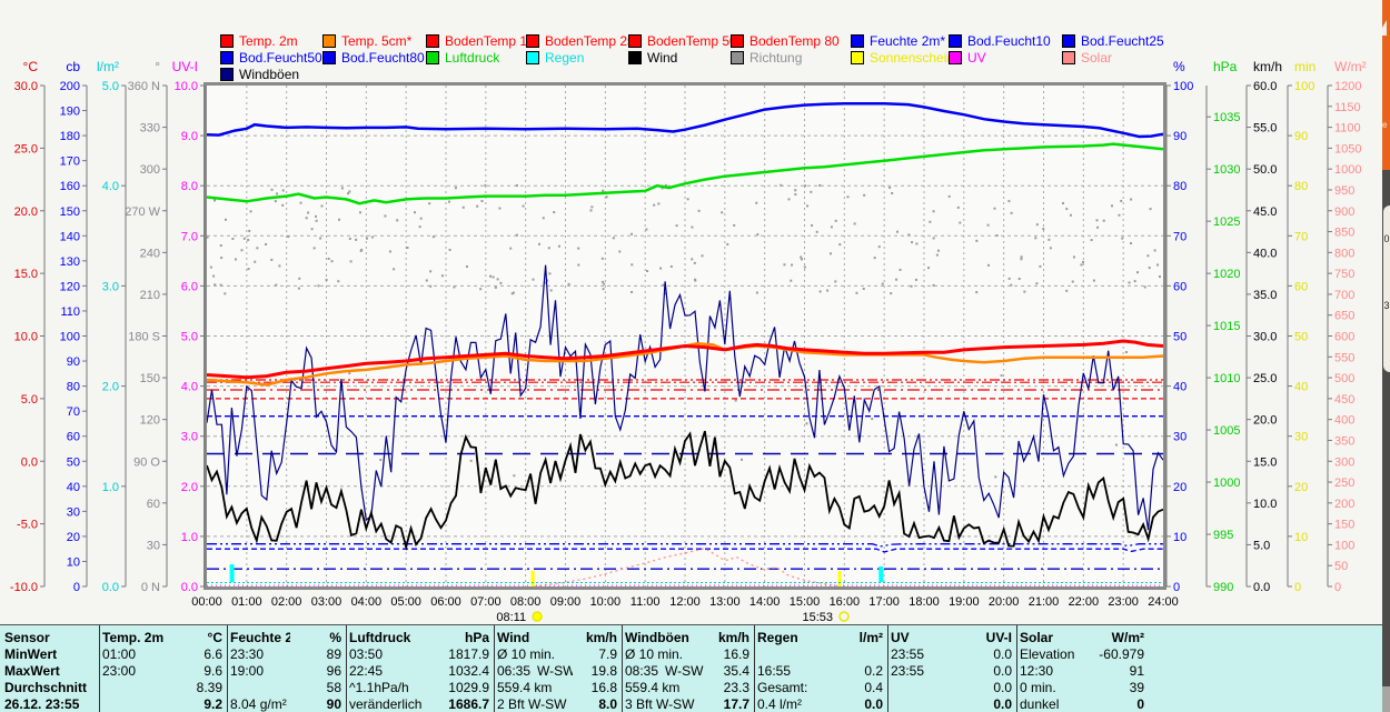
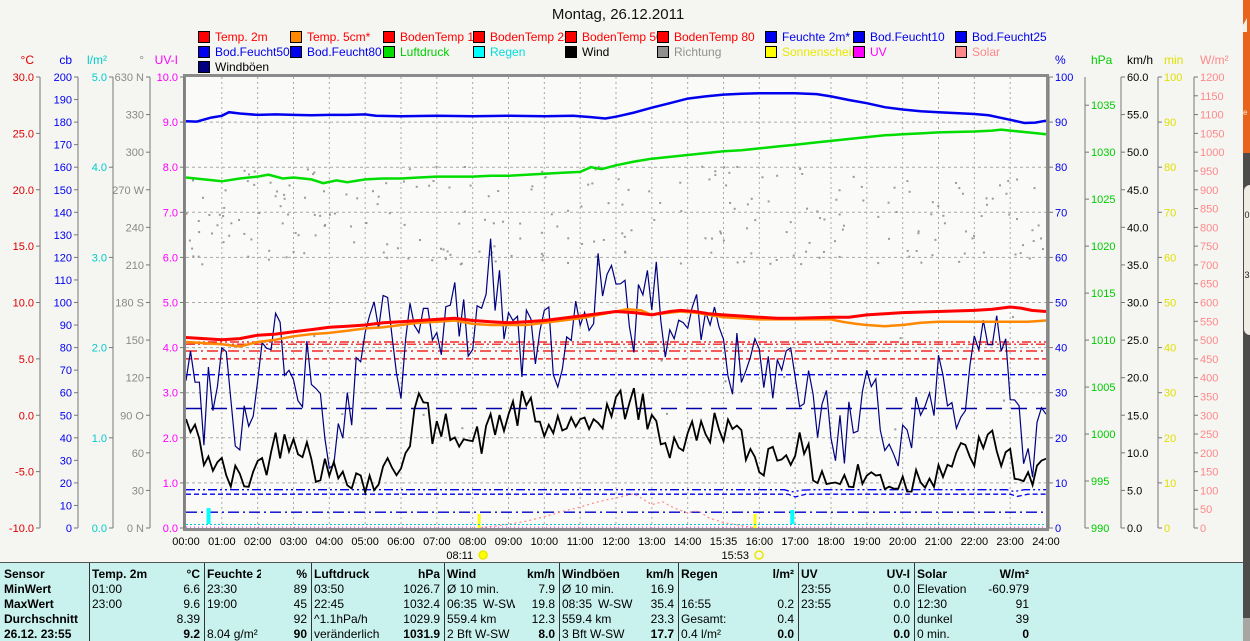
+ Montag, 26.12.2011
  Temp. 2m
  Temp. 5cm*
  BodenTemp 1
  BodenTemp 2
  BodenTemp 5
  BodenTemp 80
  Feuchte 2m*
  Bod.Feucht10
  Bod.Feucht25
  Bod.Feucht50
  Bod.Feucht80
  Luftdruck
  Regen
  Wind
  Richtung
  Sonnenschei
  UV
  Solar
  Windböen
  °C
  30.0
  25.0
  20.0
  15.0
  10.0
  5.0
  0.0
  -5.0
  -10.0
  cb
  200
  190
  180
  170
  160
  150
  140
  130
  120
  110
  100
  90
  80
  70
  60
  50
  40
  30
  20
  10
  0
  l/m²
  5.0
  4.0
  3.0
  2.0
  1.0
  0.0
  °
- 360 N
+ 630 N
  330
  300
  270 W
  240
  210
  180 S
  150
  120
  90 O
  60
  30
  0 N
  UV-I
  10.0
  9.0
  8.0
  7.0
  6.0
  5.0
  4.0
  3.0
  2.0
  1.0
  0.0
  %
  100
  90
  80
  70
  60
  50
  40
  30
  20
  10
  0
  hPa
  1035
  1030
  1025
  1020
  1015
  1010
  1005
  1000
  995
  990
  km/h
  60.0
  55.0
  50.0
  45.0
  40.0
  35.0
  30.0
  25.0
  20.0
  15.0
  10.0
  5.0
  0.0
  min
  100
  90
  80
  70
  60
  50
  40
  30
  20
  10
  0
  W/m²
  1200
  1150
  1100
  1050
  1000
  950
  900
  850
  800
  750
  700
  650
  600
  550
  500
  450
  400
  350
  300
  250
  200
  150
  100
  50
  0
  00:00
  01:00
  02:00
  03:00
  04:00
  05:00
  06:00
  07:00
  08:00
  09:00
  10:00
  11:00
  12:00
  13:00
  14:00
- 15:00
+ 15:35
  16:00
  17:00
  18:00
  19:00
  20:00
  21:00
  22:00
  23:00
  24:00
  08:11
  15:53
  Sensor
  MinWert
  MaxWert
  Durchschnitt
  26.12. 23:55
  Temp. 2m
  °C
  01:00
  6.6
  23:00
  9.6
  8.39
  9.2
  Feuchte 2
  %
  23:30
  89
  19:00
- 96
+ 45
- 58
+ 92
  8.04 g/m²
  90
  Luftdruck
  hPa
  03:50
- 1817.9
+ 1026.7
  22:45
  1032.4
  ^1.1hPa/h
  1029.9
  veränderlich
- 1686.7
+ 1031.9
  Wind
  km/h
  Ø 10 min.
  7.9
  06:35 W-SW
  19.8
  559.4 km
- 16.8
+ 12.3
  2 Bft W-SW
  8.0
  Windböen
  km/h
  Ø 10 min.
  16.9
  08:35 W-SW
  35.4
  559.4 km
  23.3
  3 Bft W-SW
  17.7
  Regen
  l/m²
  16:55
  0.2
  Gesamt:
  0.4
  0.4 l/m²
  0.0
  UV
  UV-I
  23:55
  0.0
  23:55
  0.0
  0.0
  0.0
  Solar
  W/m²
  Elevation
  -60.979
  12:30
  91
- 0 min.
+ dunkel
  39
- dunkel
+ 0 min.
  0
  e
  0
  3
